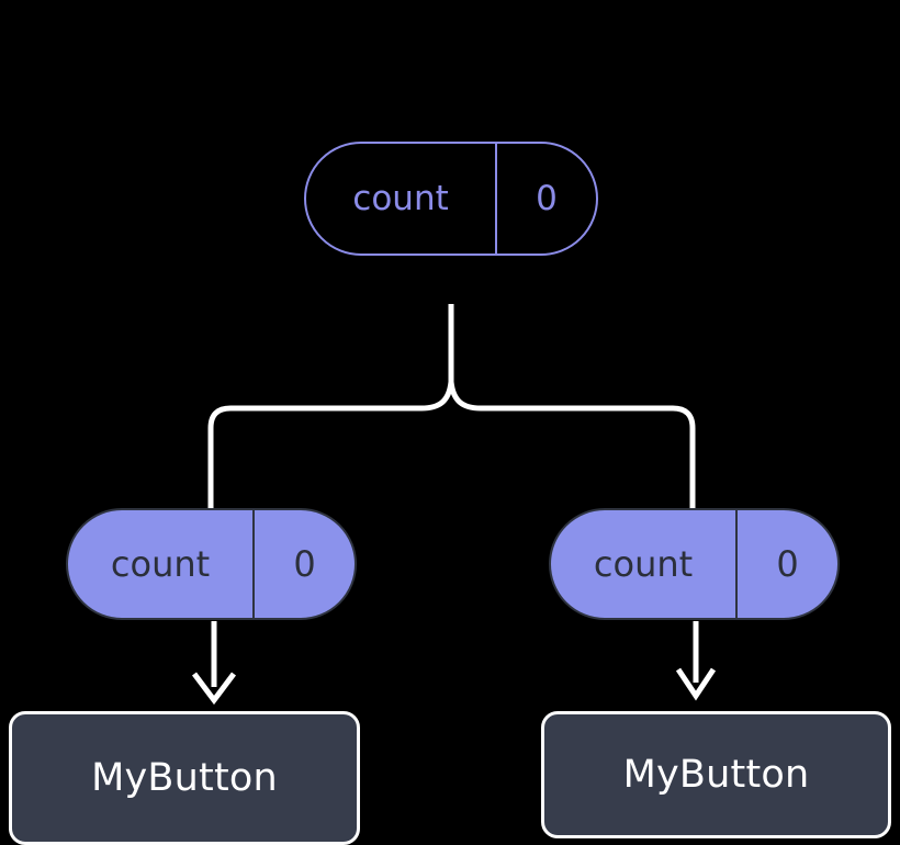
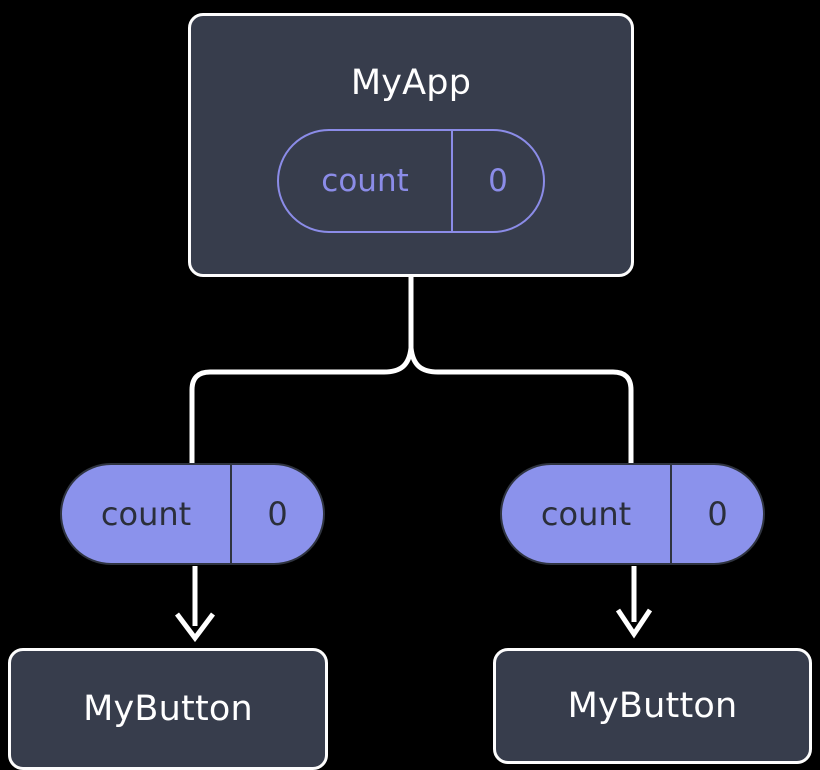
+ MyApp
  count
  0
  count
  0
  MyButton
  count
  0
  MyButton
